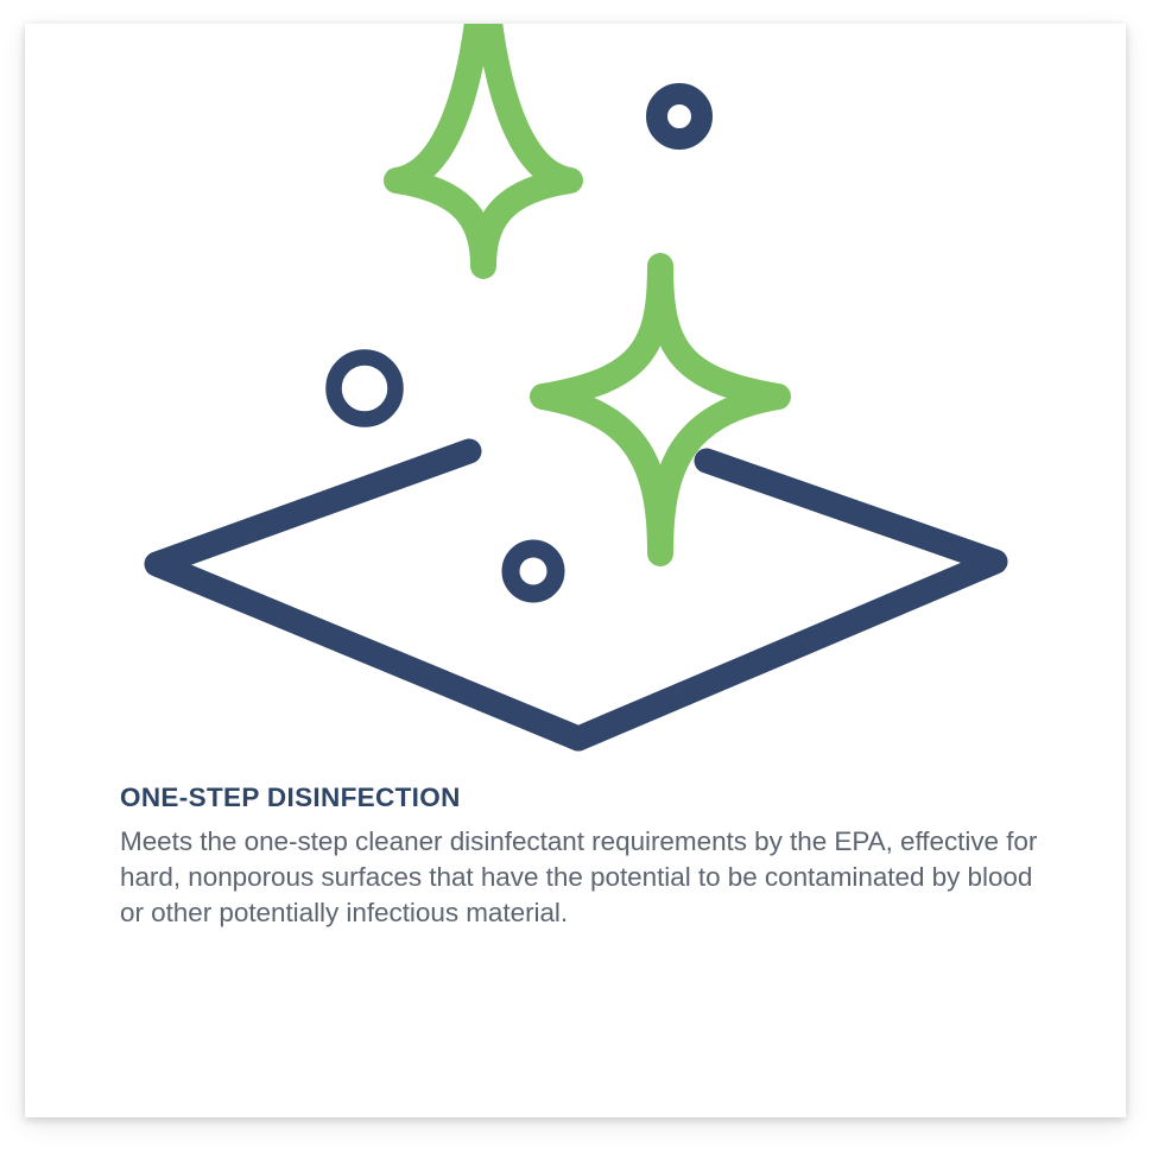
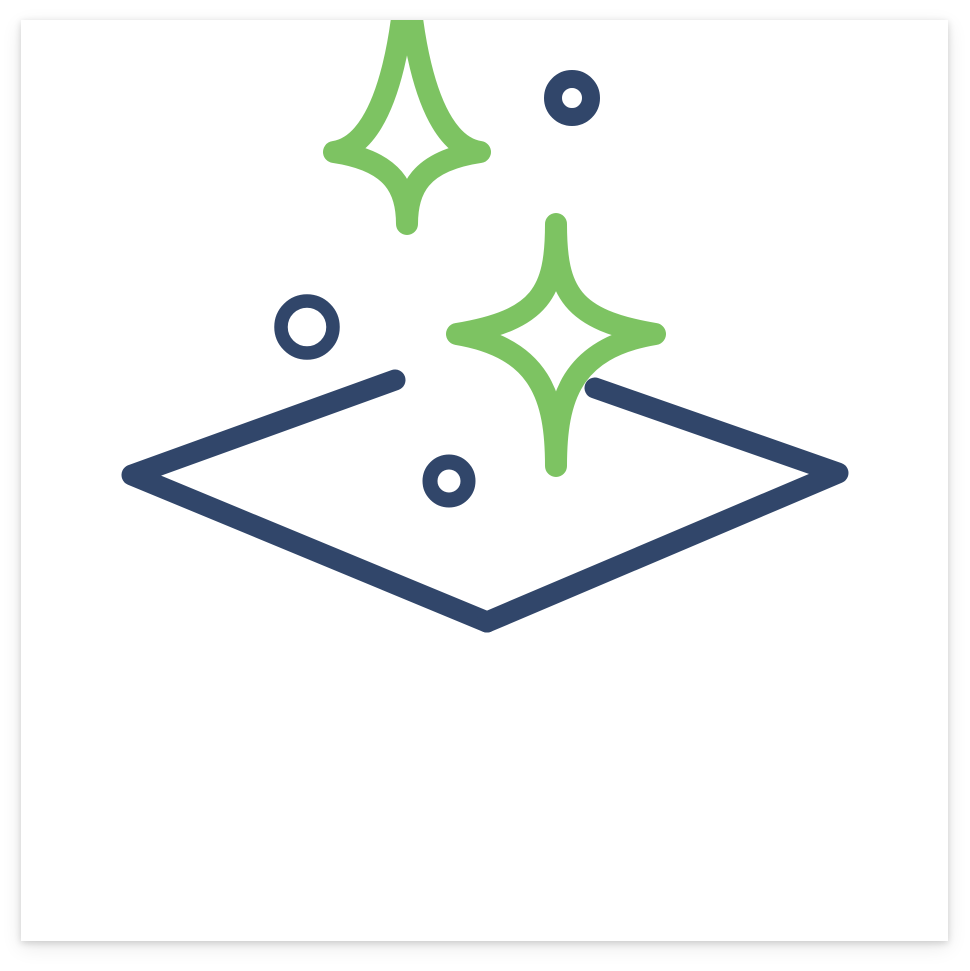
- ONE-STEP DISINFECTION
- Meets the one-step cleaner disinfectant requirements by the EPA, effective for hard, nonporous surfaces that have the potential to be contaminated by blood or other potentially infectious material.
